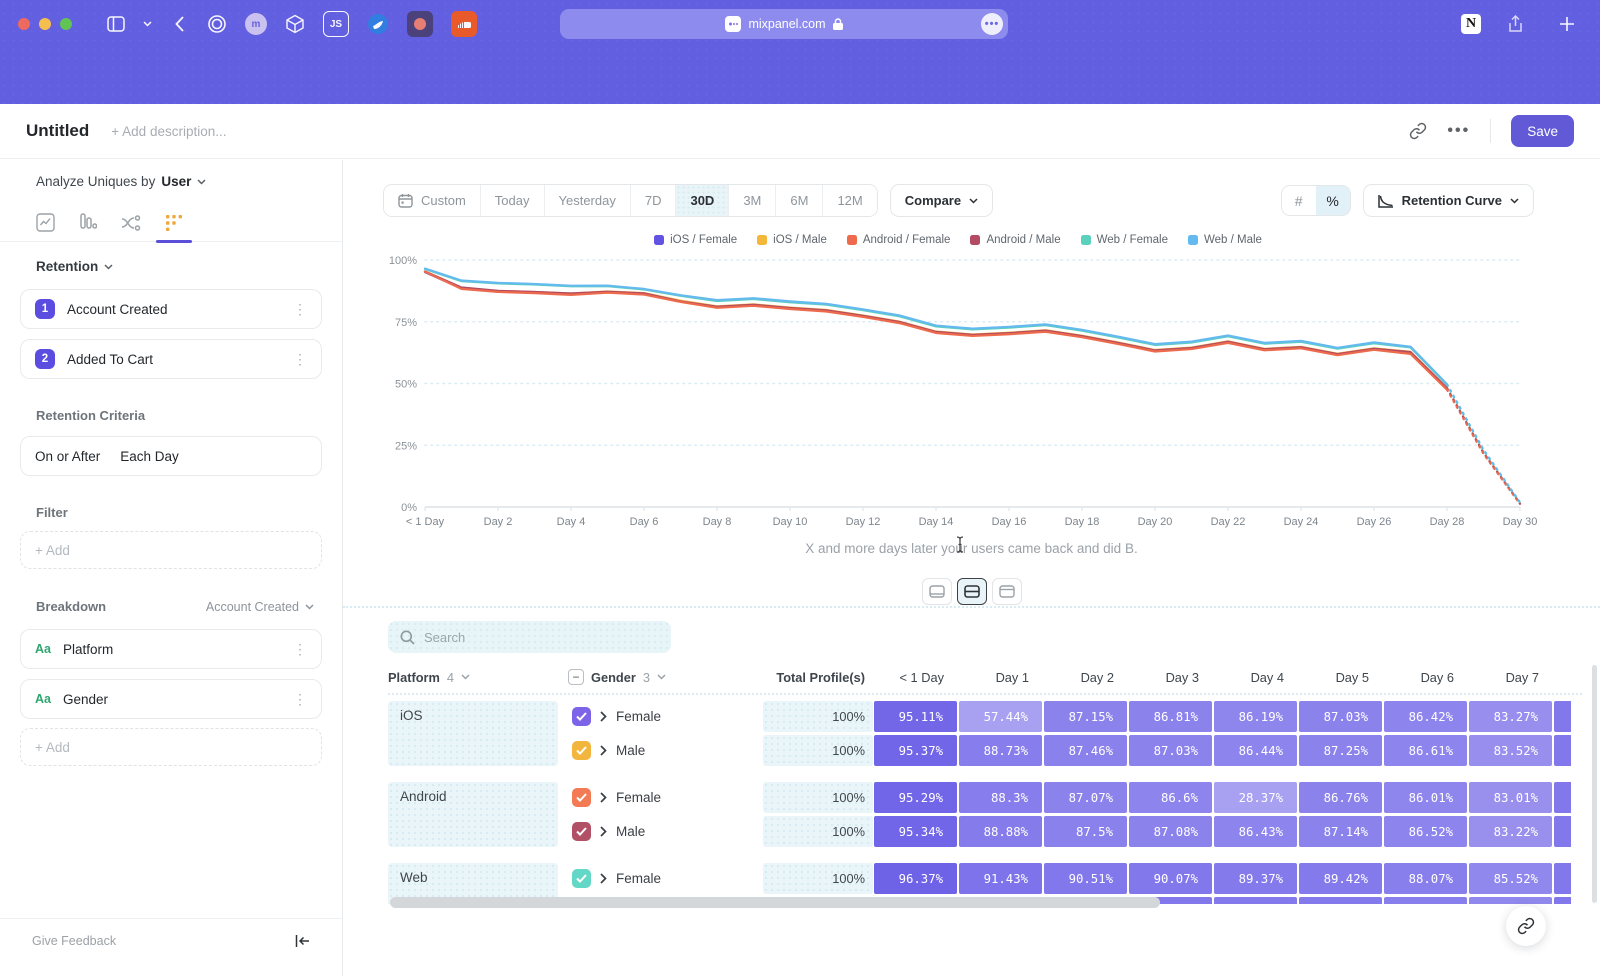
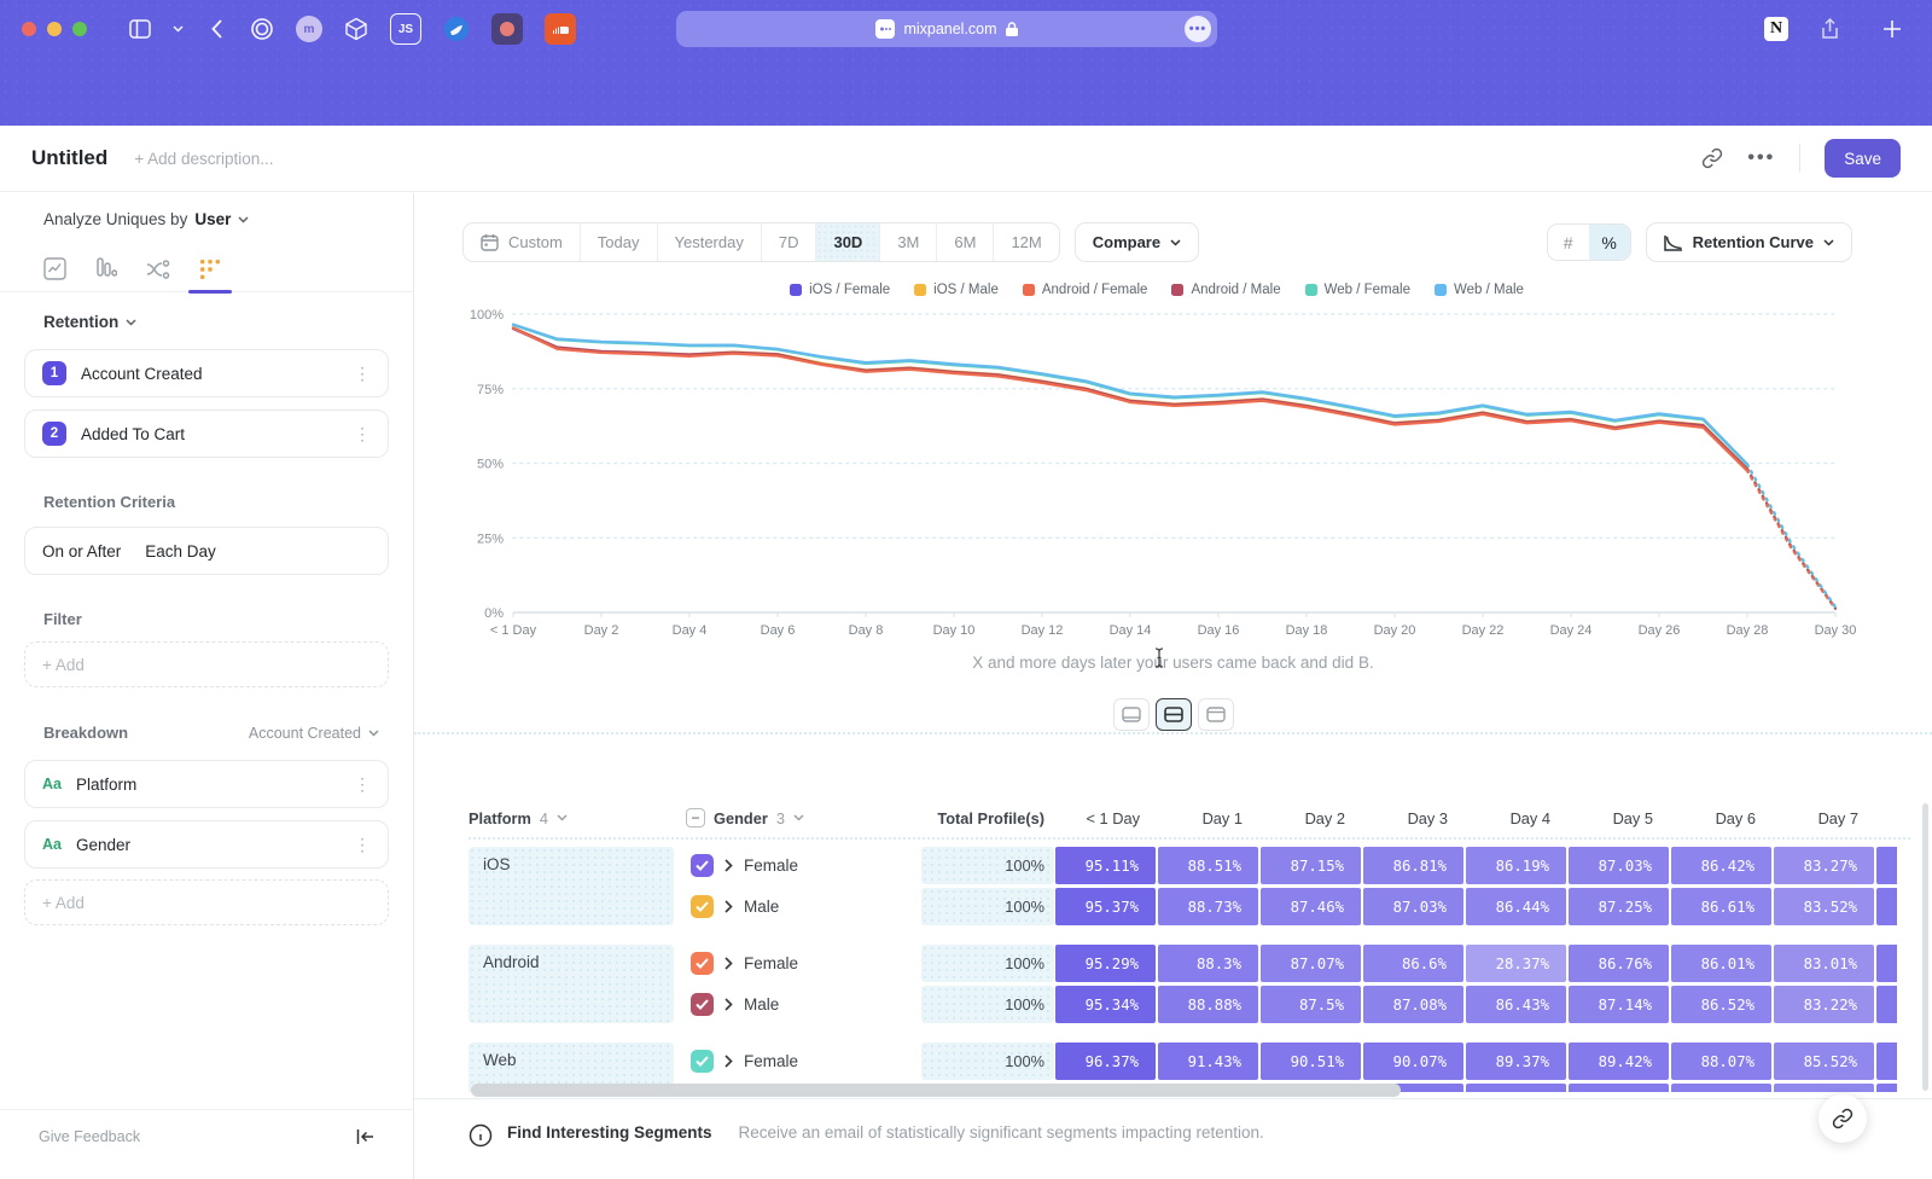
  m
  JS
  mixpanel.com
  •••
  N
  Untitled
  + Add description...
  •••
  Save
  Analyze Uniques by
  User
  Retention
  1
  Account Created
  ⋮
  2
  Added To Cart
  ⋮
  Retention Criteria
  On or After
  Each Day
  Filter
  + Add
  Breakdown
  Account Created
  Aa
  Platform
  ⋮
  Aa
  Gender
  ⋮
  + Add
  Give Feedback
  Custom
  Today
  Yesterday
  7D
  30D
  3M
  6M
  12M
  Compare
  #
  %
  Retention Curve
  iOS / Female
  iOS / Male
  Android / Female
  Android / Male
  Web / Female
  Web / Male
  0%
  25%
  50%
  75%
  100%
  < 1 Day
  Day 2
  Day 4
  Day 6
  Day 8
  Day 10
  Day 12
  Day 14
  Day 16
  Day 18
  Day 20
  Day 22
  Day 24
  Day 26
  Day 28
  Day 30
  X and more days later your users came back and did B.
- Search
  Platform
  4
  −
  Gender
  3
  Total Profile(s)
  < 1 Day
  Day 1
  Day 2
  Day 3
  Day 4
  Day 5
  Day 6
  Day 7
  iOS
  Female
  100%
  95.11%
- 57.44%
+ 88.51%
  87.15%
  86.81%
  86.19%
  87.03%
  86.42%
  83.27%
  Male
  100%
  95.37%
  88.73%
  87.46%
  87.03%
  86.44%
  87.25%
  86.61%
  83.52%
  Android
  Female
  100%
  95.29%
  88.3%
  87.07%
  86.6%
  28.37%
  86.76%
  86.01%
  83.01%
  Male
  100%
  95.34%
  88.88%
  87.5%
  87.08%
  86.43%
  87.14%
  86.52%
  83.22%
  Web
  Female
  100%
  96.37%
  91.43%
  90.51%
  90.07%
  89.37%
  89.42%
  88.07%
  85.52%
+ Find Interesting Segments
+ Receive an email of statistically significant segments impacting retention.
